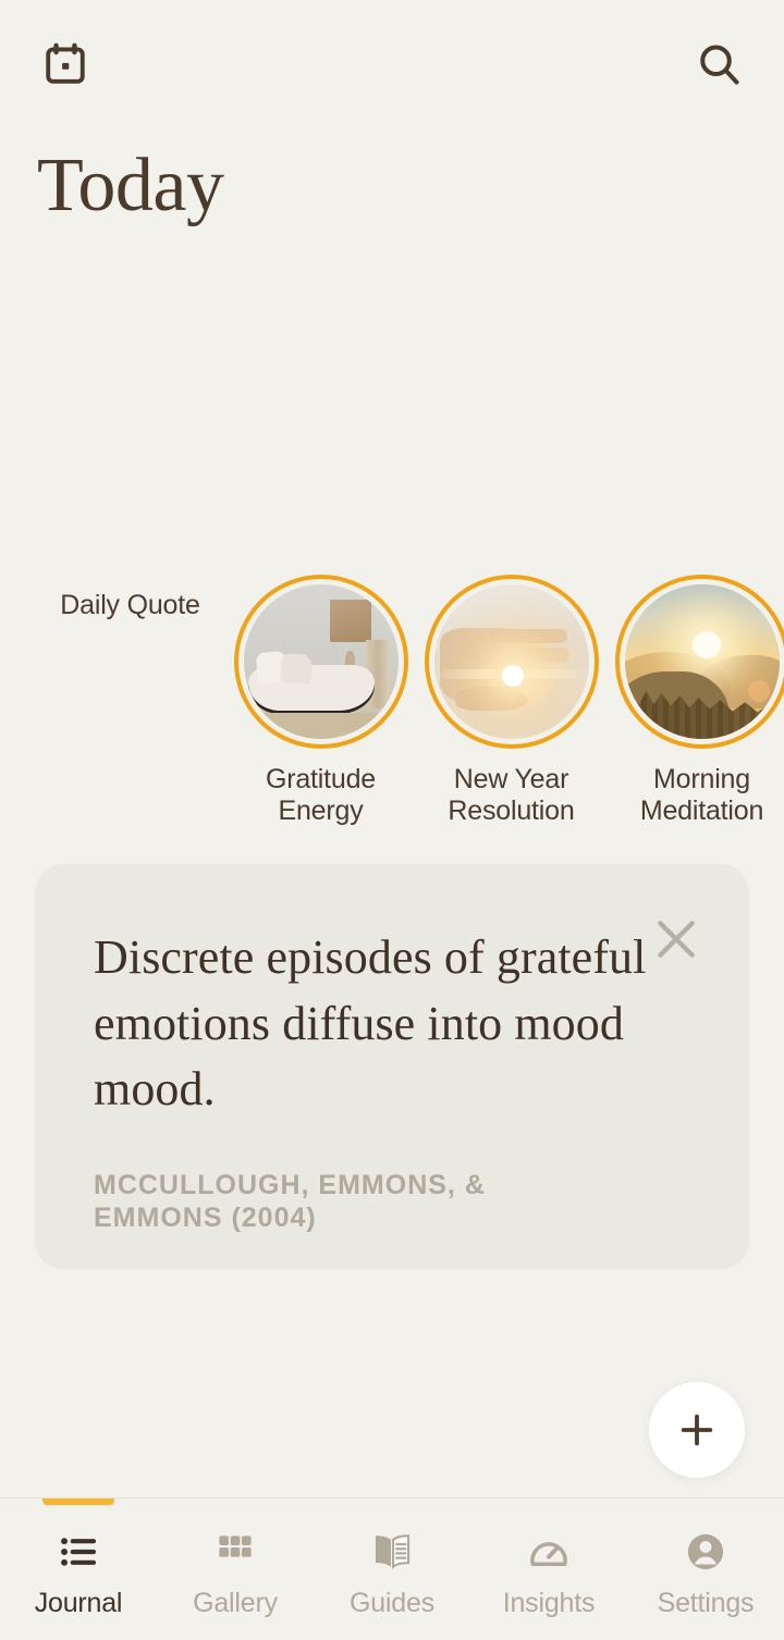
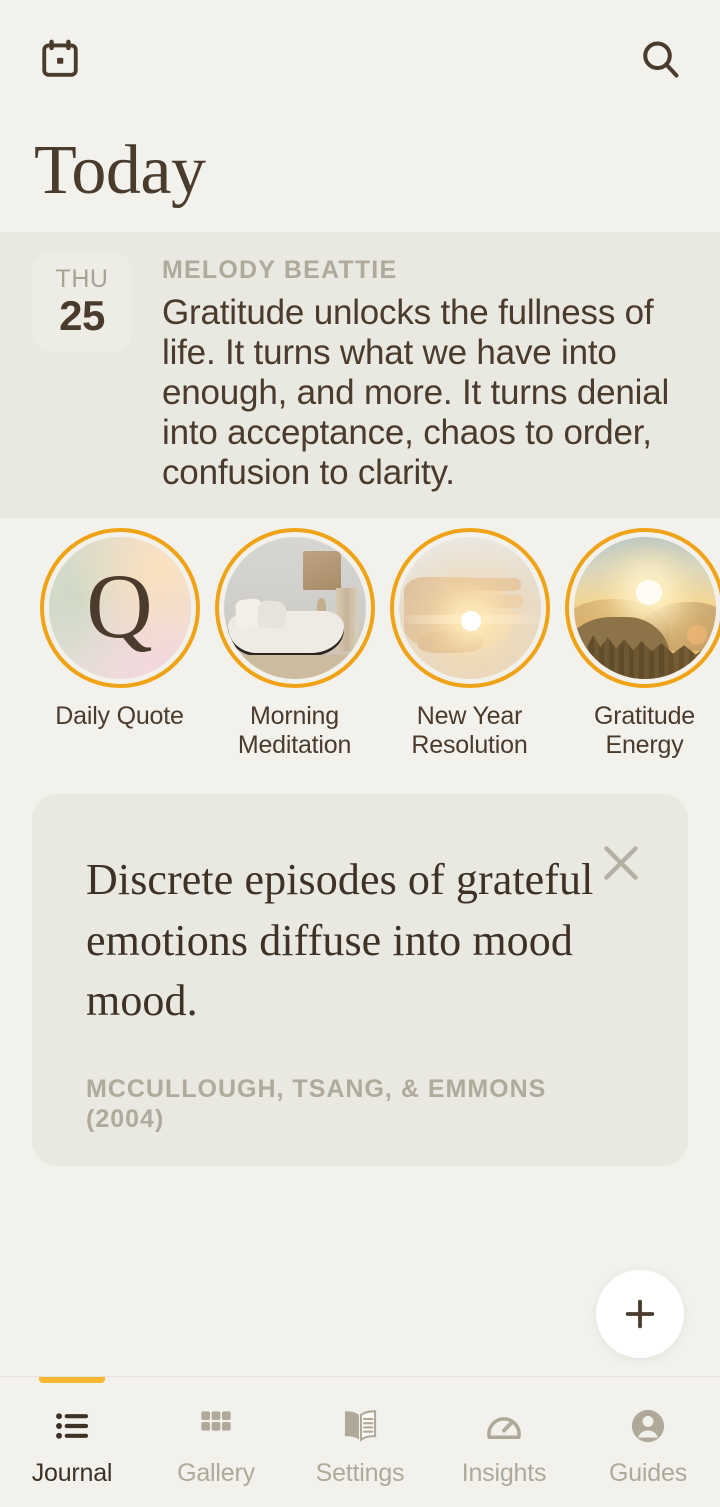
  Today
+ THU
+ 25
+ MELODY BEATTIE
+ Gratitude unlocks the fullness of life. It turns what we have into enough, and more. It turns denial into acceptance, chaos to order, confusion to clarity.
+ Q
  Daily Quote
- Gratitude Energy
+ Morning Meditation
  New Year Resolution
- Morning Meditation
+ Gratitude Energy
  Discrete episodes of grateful emotions diffuse into mood mood.
- MCCULLOUGH, EMMONS, & EMMONS (2004)
+ MCCULLOUGH, TSANG, & EMMONS (2004)
  Journal
  Gallery
- Guides
+ Settings
  Insights
- Settings
+ Guides
